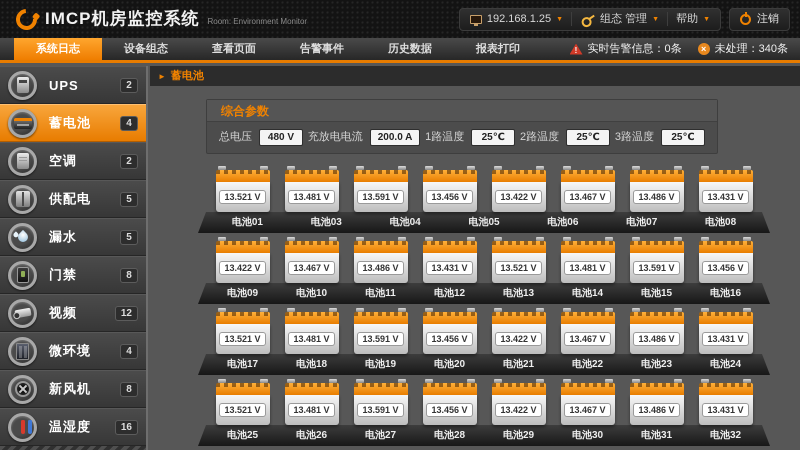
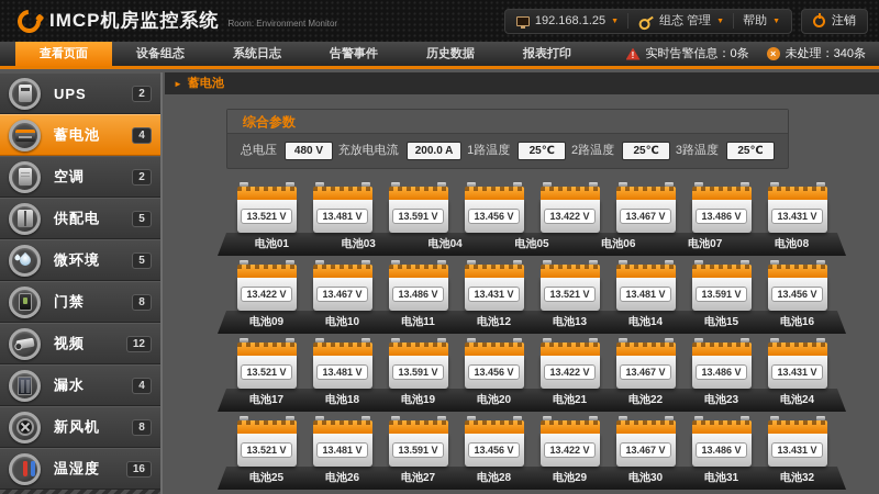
  IMCP机房监控系统
  Room: Environment Monitor
  192.168.1.25
  组态 管理
  帮助
  注销
- 系统日志
+ 查看页面
  设备组态
- 查看页面
+ 系统日志
  告警事件
  历史数据
  报表打印
  !
  实时告警信息：0条
  ×
  未处理：340条
  UPS
  2
  蓄电池
  4
  空调
  2
  供配电
  5
- 漏水
+ 微环境
  5
  门禁
  8
  视频
  12
- 微环境
+ 漏水
  4
  新风机
  8
  温湿度
  16
  ►
  蓄电池
  综合参数
  总电压
  480 V
  充放电电流
  200.0 A
  1路温度
  25℃
  2路温度
  25℃
  3路温度
  25℃
  13.521 V
  13.481 V
  13.591 V
  13.456 V
  13.422 V
  13.467 V
  13.486 V
  13.431 V
  电池01
  电池03
  电池04
  电池05
  电池06
  电池07
  电池08
  13.422 V
  13.467 V
  13.486 V
  13.431 V
  13.521 V
  13.481 V
  13.591 V
  13.456 V
  电池09
  电池10
  电池11
  电池12
  电池13
  电池14
  电池15
  电池16
  13.521 V
  13.481 V
  13.591 V
  13.456 V
  13.422 V
  13.467 V
  13.486 V
  13.431 V
  电池17
  电池18
  电池19
  电池20
  电池21
  电池22
  电池23
  电池24
  13.521 V
  13.481 V
  13.591 V
  13.456 V
  13.422 V
  13.467 V
  13.486 V
  13.431 V
  电池25
  电池26
  电池27
  电池28
  电池29
  电池30
  电池31
  电池32
